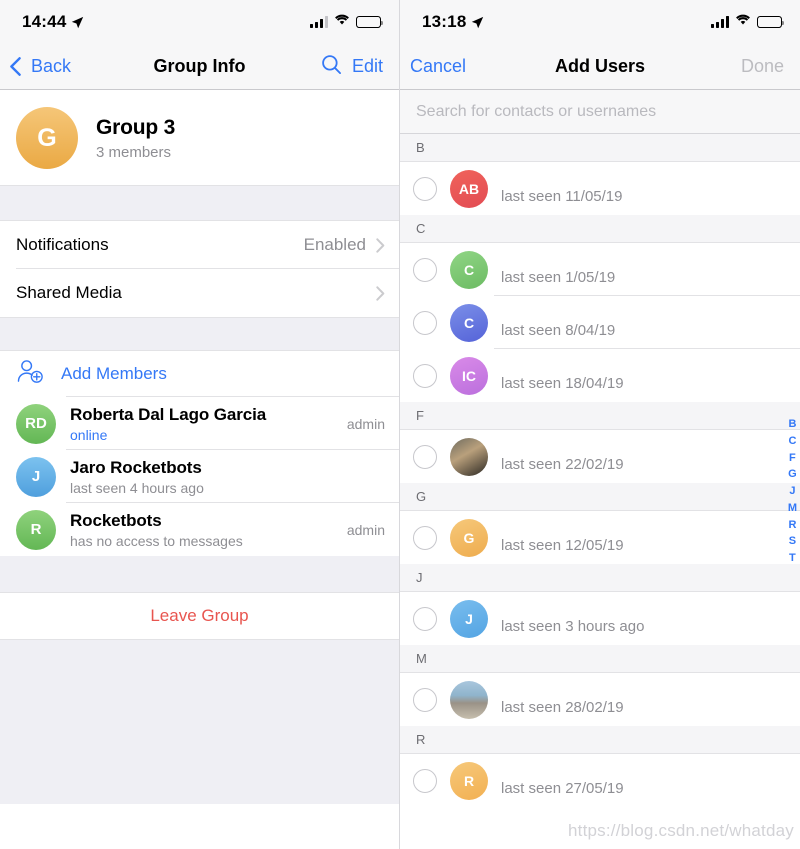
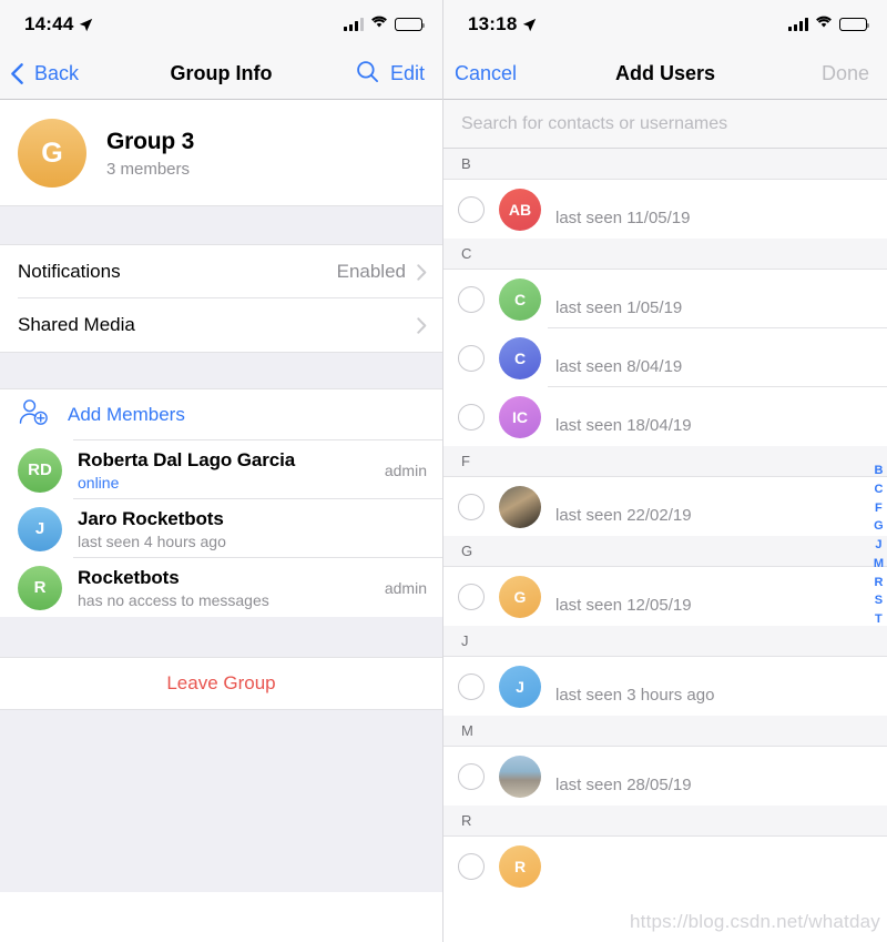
  14:44
  Back
  Group Info
  Edit
  G
  Group 3
  3 members
  Notifications
  Enabled
  Shared Media
  Add Members
  RD
  Roberta Dal Lago Garcia
  online
  admin
  J
  Jaro Rocketbots
  last seen 4 hours ago
  R
  Rocketbots
  has no access to messages
  admin
  Leave Group
  13:18
  Cancel
  Add Users
  Done
  Search for contacts or usernames
  B
  AB
  last seen 11/05/19
  C
  C
  last seen 1/05/19
  C
  last seen 8/04/19
  IC
  last seen 18/04/19
  F
  last seen 22/02/19
  G
  G
  last seen 12/05/19
  J
  J
  last seen 3 hours ago
  M
- last seen 28/02/19
+ last seen 28/05/19
  R
  R
- last seen 27/05/19
  B
  C
  F
  G
  J
  M
  R
  S
  T
  https://blog.csdn.net/whatday
